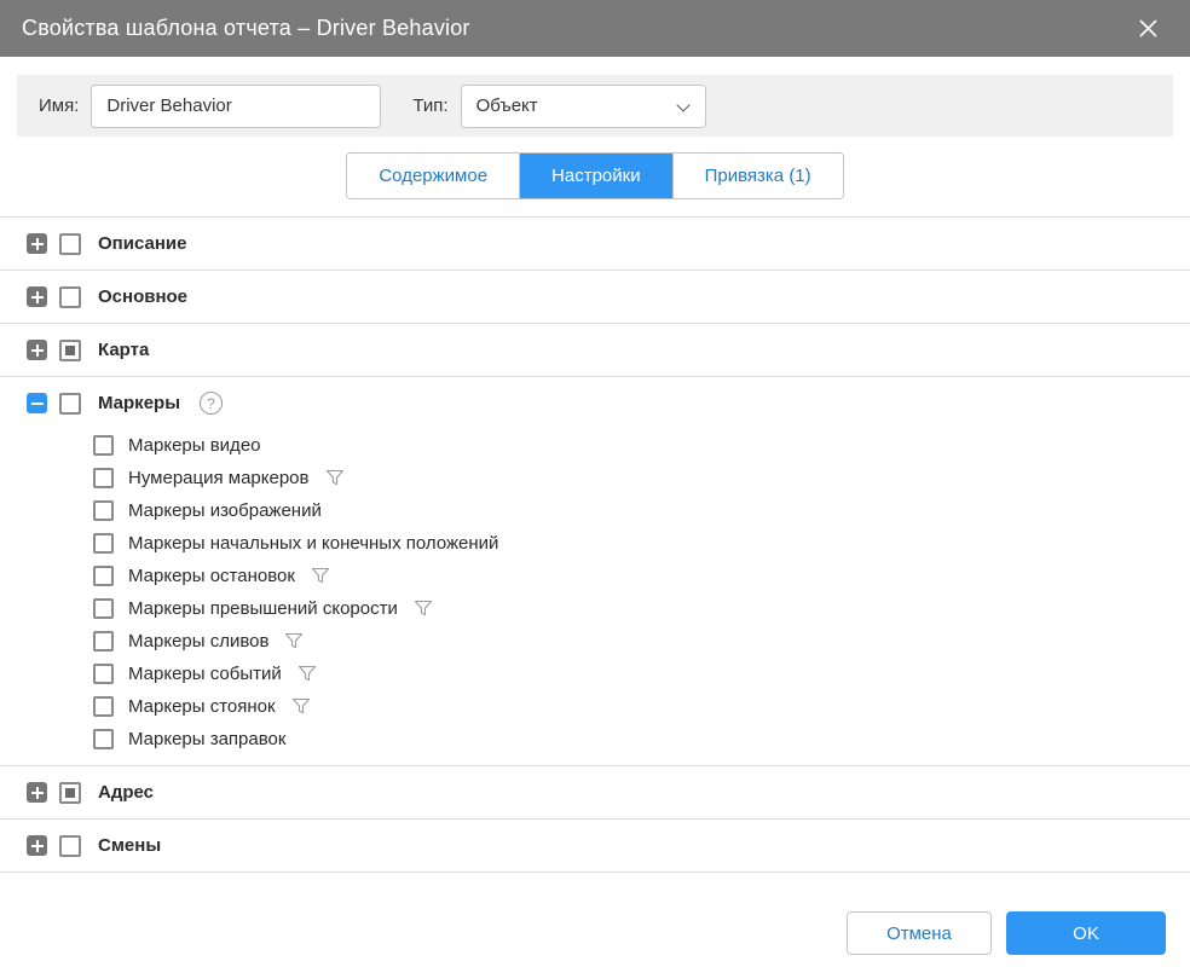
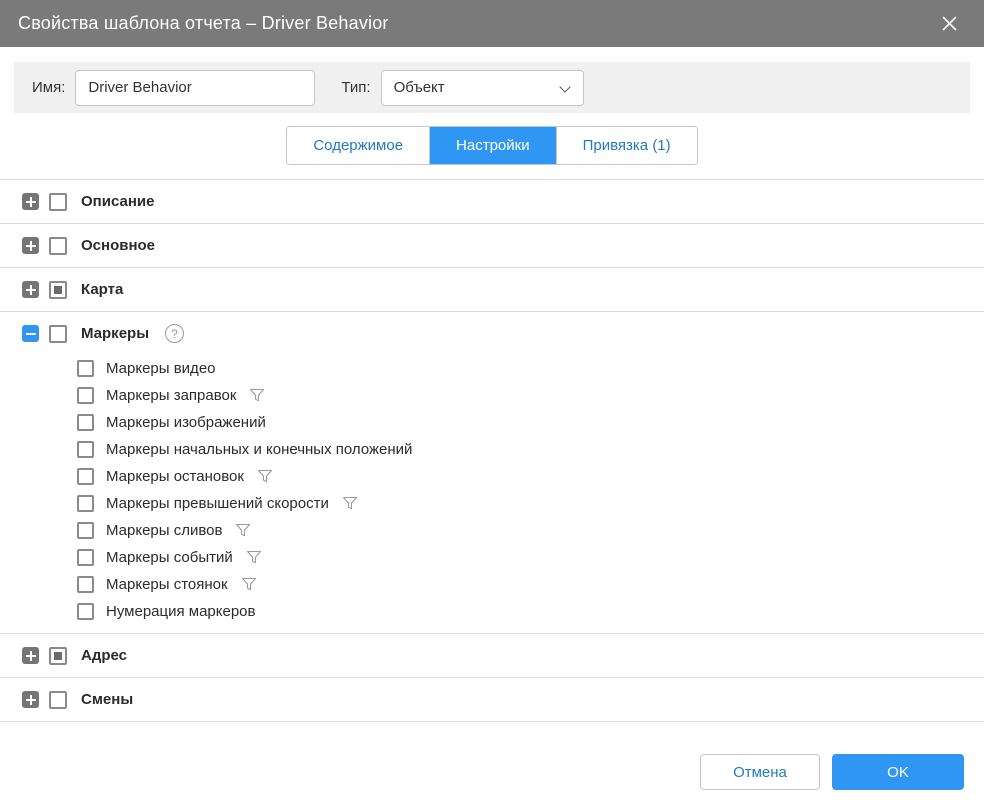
  Свойства шаблона отчета – Driver Behavior
  Имя:
  Driver Behavior
  Тип:
  Объект
  Содержимое
  Настройки
  Привязка (1)
  Описание
  Основное
  Карта
  Маркеры
  Маркеры видео
- Нумерация маркеров
+ Маркеры заправок
  Маркеры изображений
  Маркеры начальных и конечных положений
  Маркеры остановок
  Маркеры превышений скорости
  Маркеры сливов
  Маркеры событий
  Маркеры стоянок
- Маркеры заправок
+ Нумерация маркеров
  Адрес
  Смены
  Отмена
  OK
